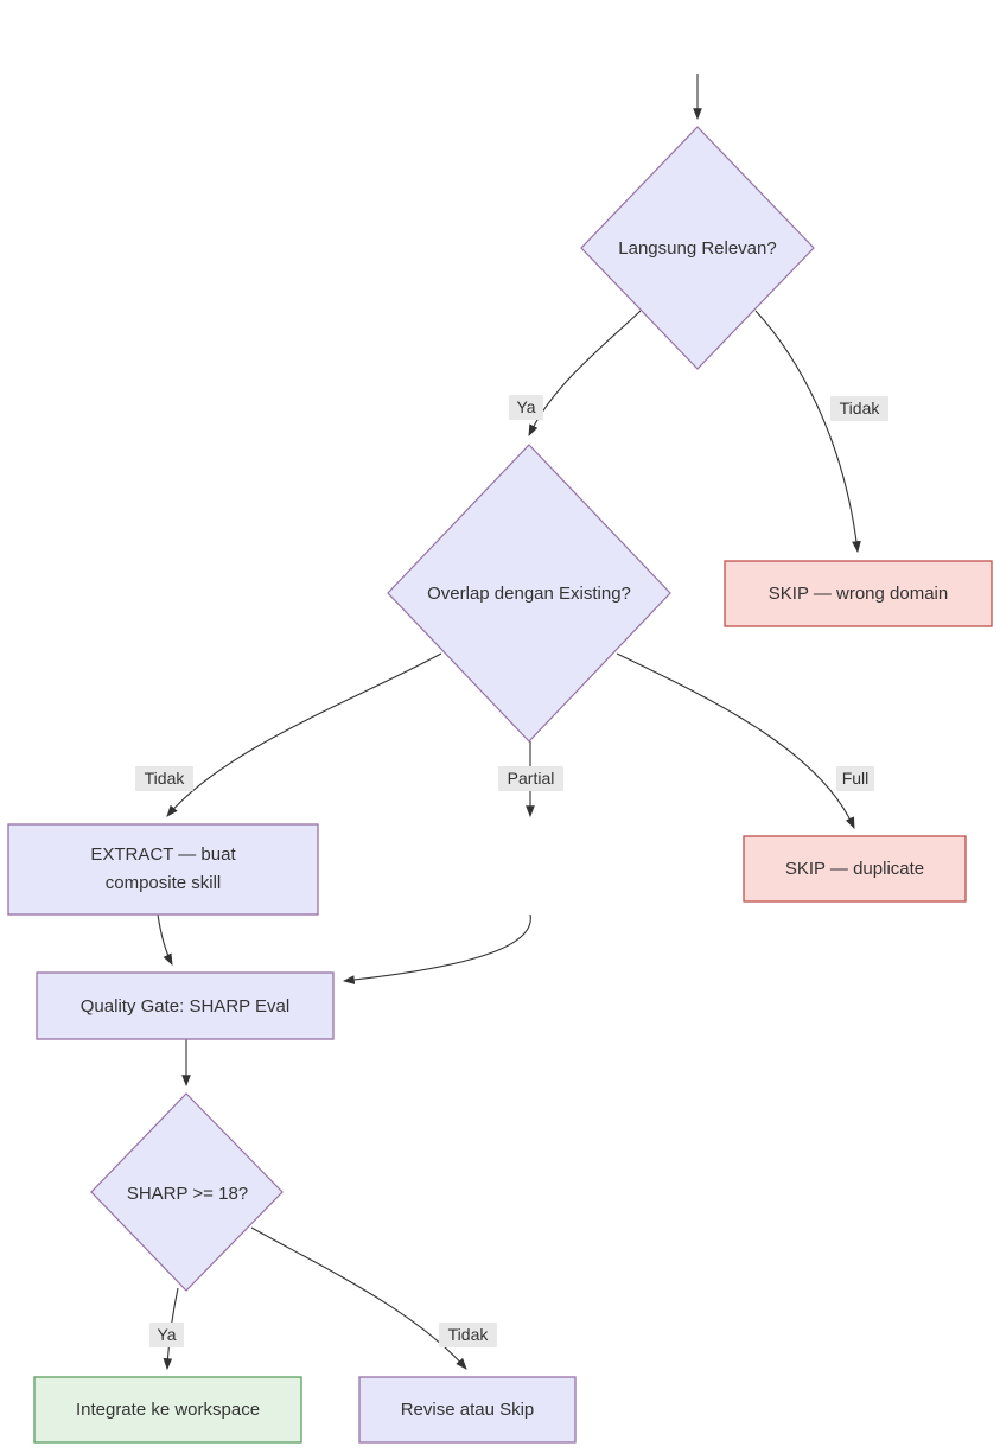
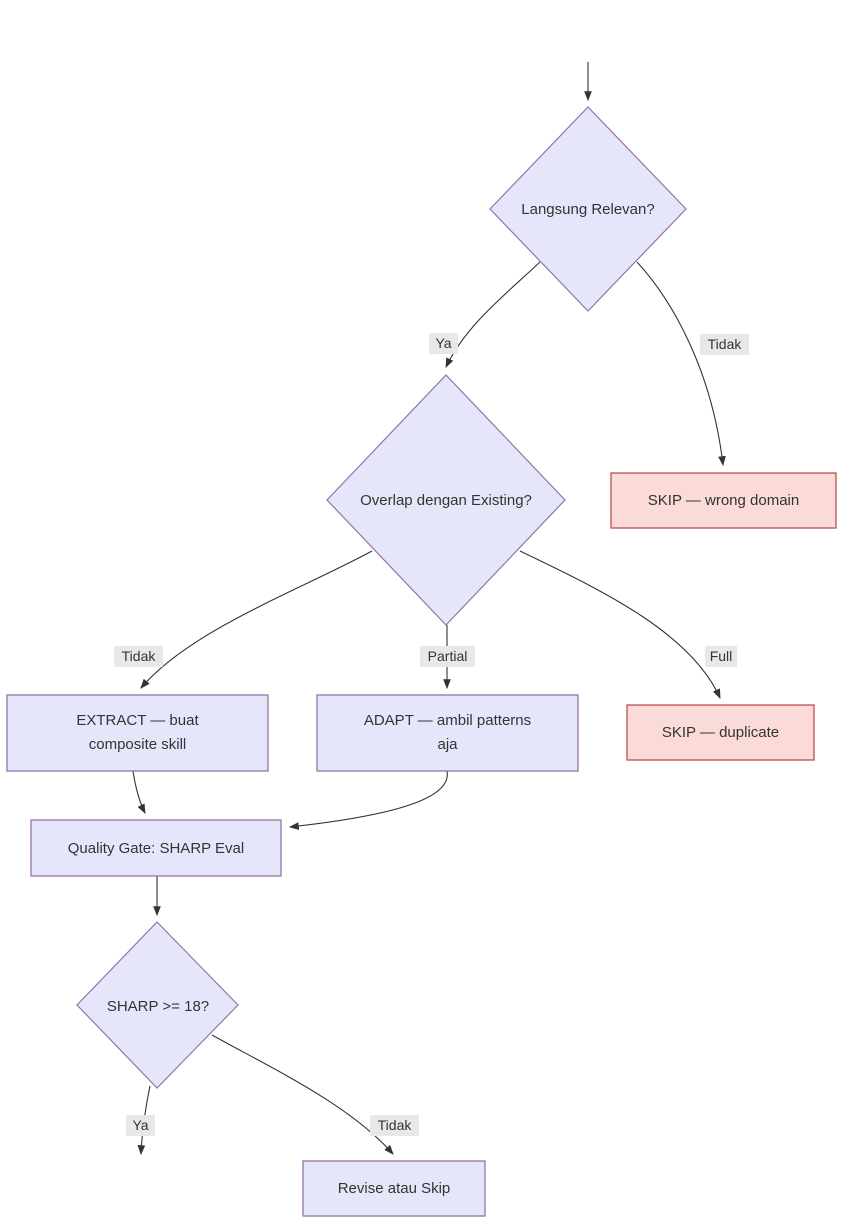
  Ya
  Tidak
  Tidak
  Partial
  Full
  Ya
  Tidak
  Langsung Relevan?
  SKIP — wrong domain
  Overlap dengan Existing?
  EXTRACT — buat
  composite skill
+ ADAPT — ambil patterns
+ aja
  SKIP — duplicate
  Quality Gate: SHARP Eval
  SHARP >= 18?
- Integrate ke workspace
  Revise atau Skip
